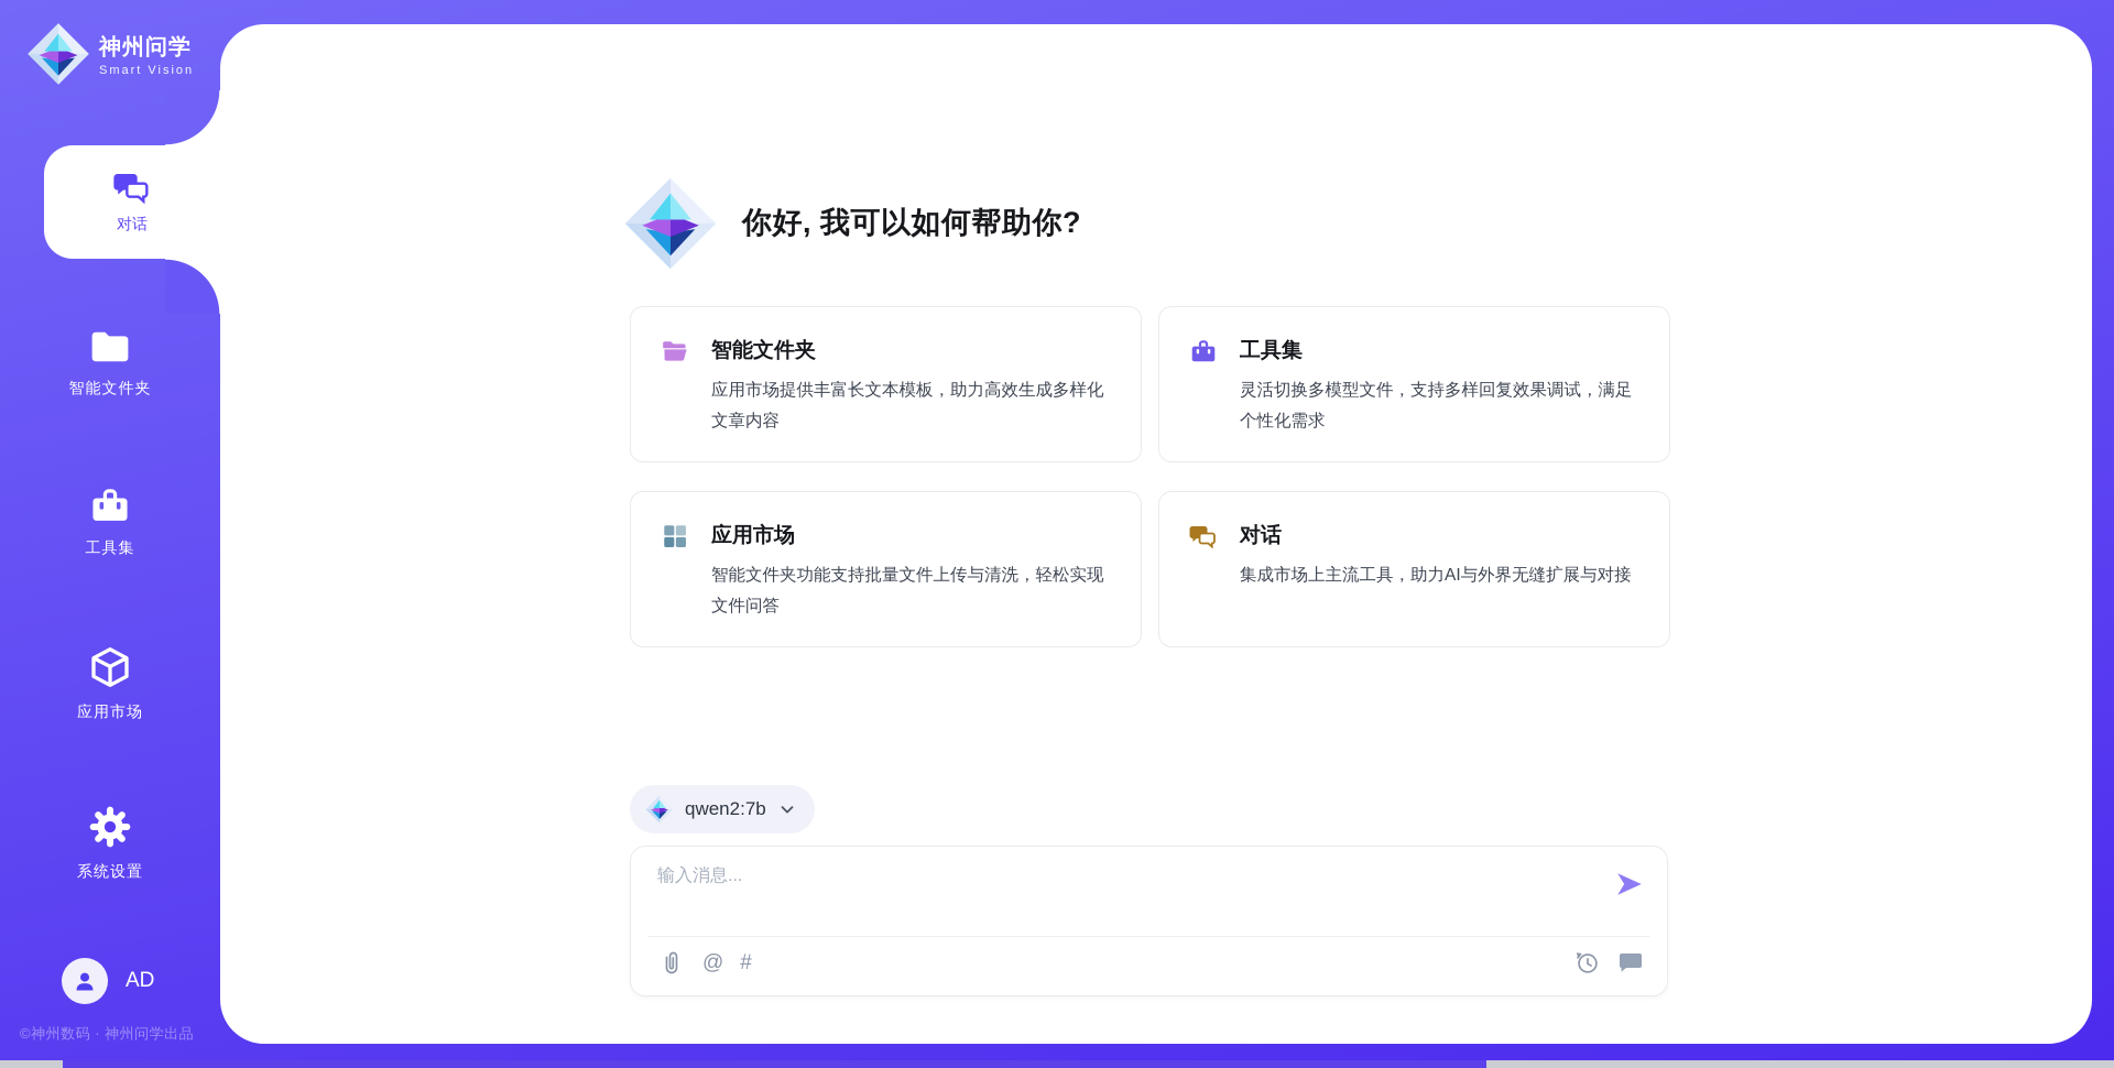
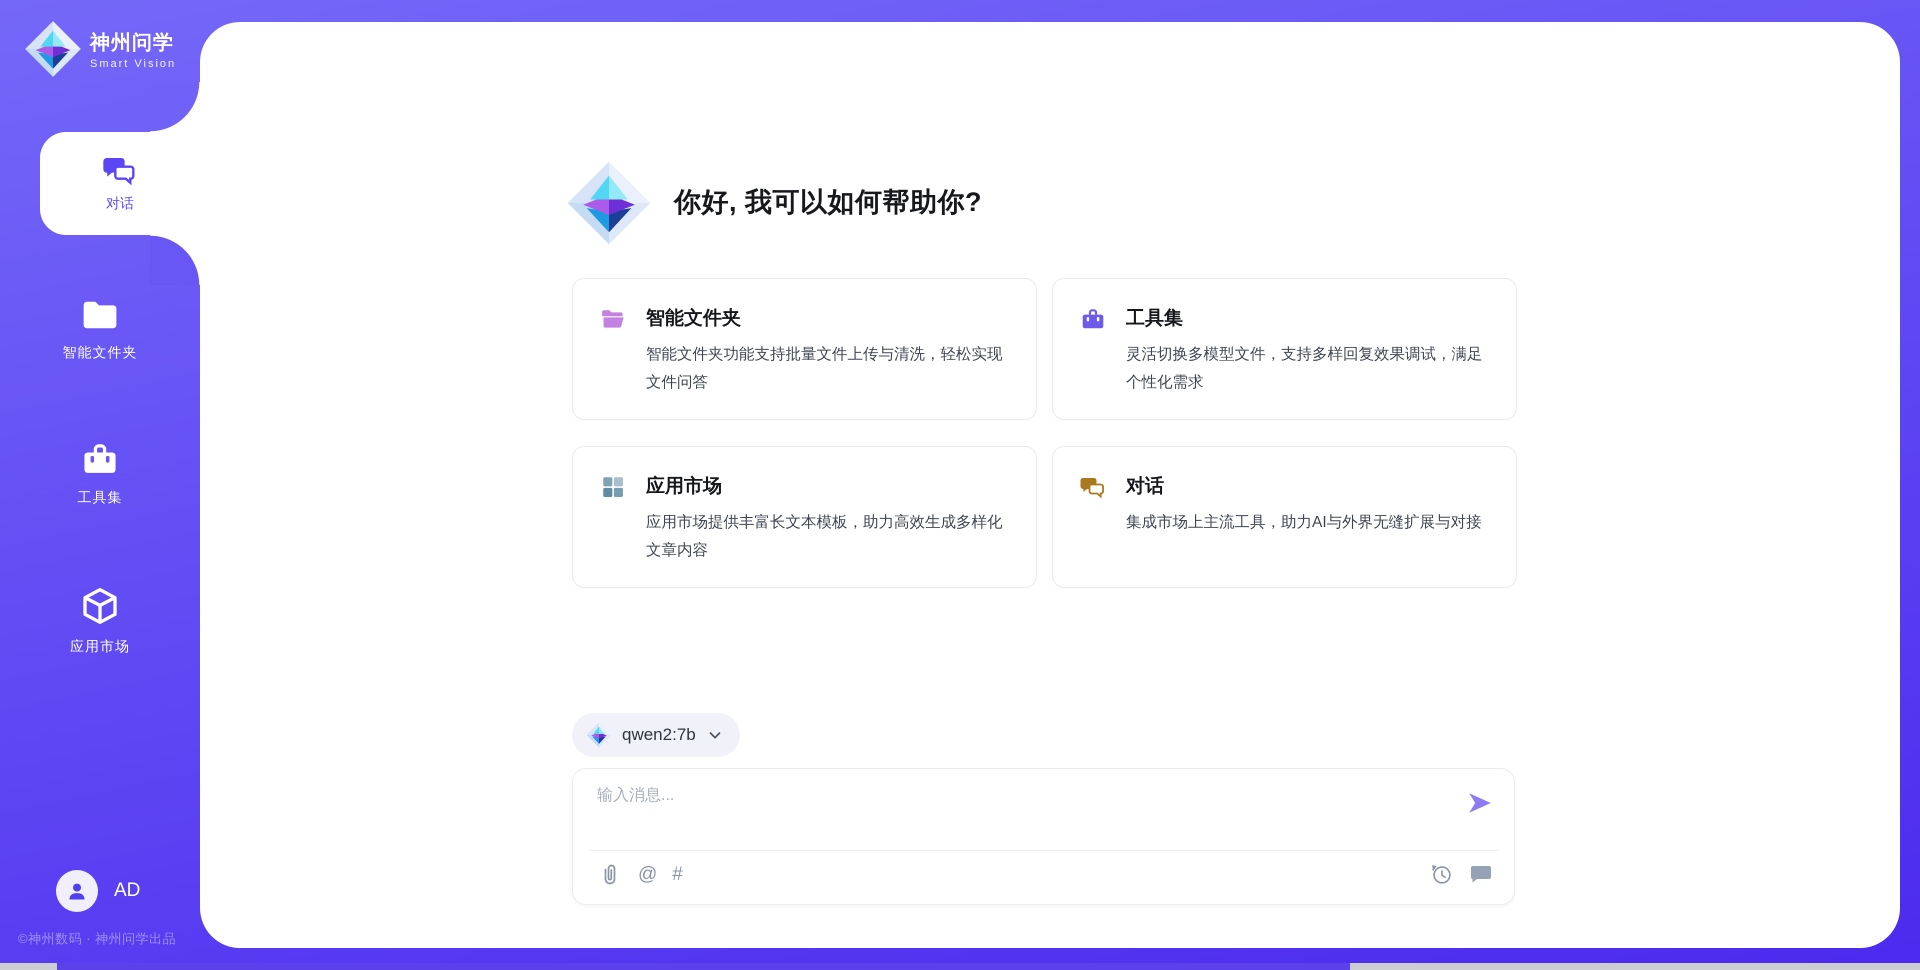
  神州问学
  Smart Vision
  对话
  智能文件夹
  工具集
  应用市场
- 系统设置
  AD
  ©神州数码 · 神州问学出品
  你好, 我可以如何帮助你?
  智能文件夹
- 应用市场提供丰富长文本模板，助力高效生成多样化文章内容
+ 智能文件夹功能支持批量文件上传与清洗，轻松实现文件问答
  工具集
  灵活切换多模型文件，支持多样回复效果调试，满足个性化需求
  应用市场
- 智能文件夹功能支持批量文件上传与清洗，轻松实现文件问答
+ 应用市场提供丰富长文本模板，助力高效生成多样化文章内容
  对话
  集成市场上主流工具，助力AI与外界无缝扩展与对接
  qwen2:7b
  输入消息...
  @
  #
